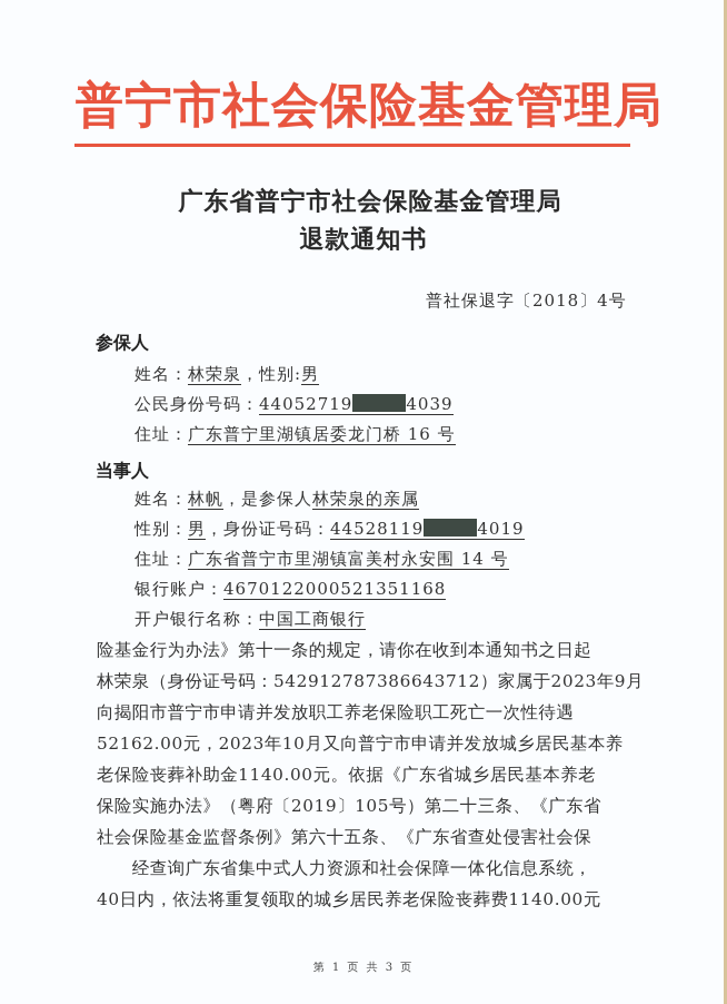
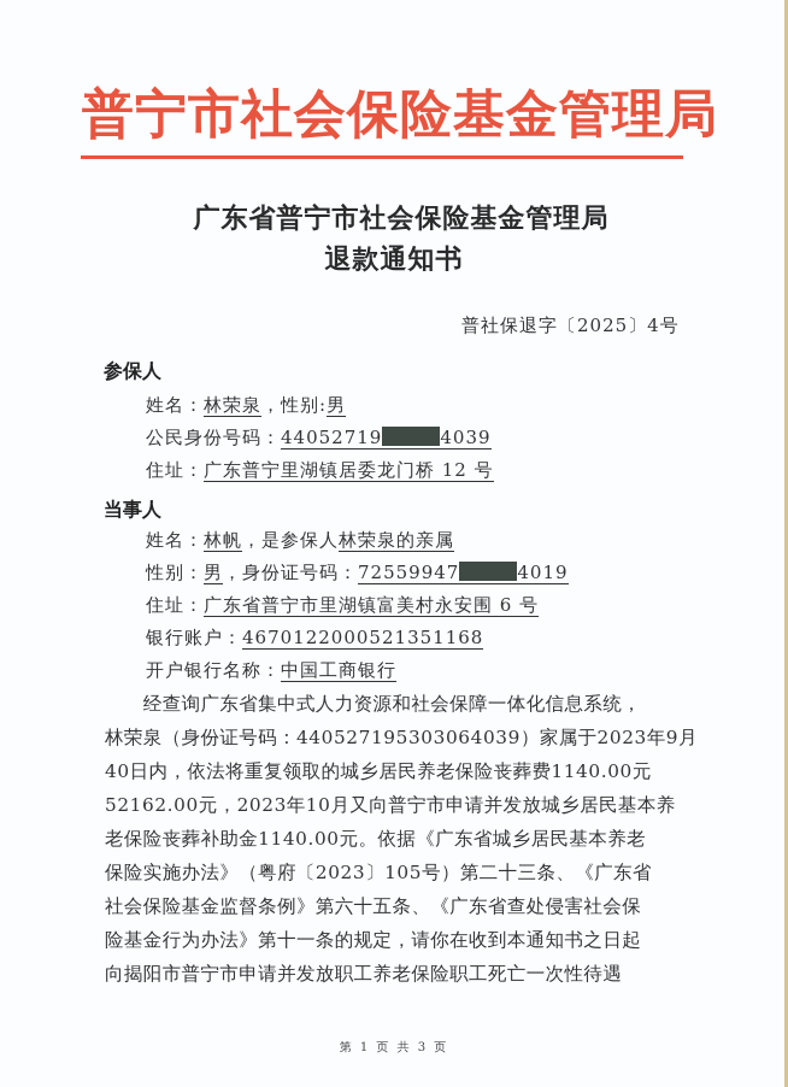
  普宁市社会保险基金管理局
  广东省普宁市社会保险基金管理局
  退款通知书
- 普社保退字〔2018〕4号
+ 普社保退字〔2025〕4号
  参保人
  姓名：林荣泉，性别:男
  公民身份号码：44052719 4039
- 住址：广东普宁里湖镇居委龙门桥 16 号
+ 住址：广东普宁里湖镇居委龙门桥 12 号
  当事人
  姓名：林帆，是参保人林荣泉的亲属
- 性别：男，身份证号码：44528119 4019
+ 性别：男，身份证号码：72559947 4019
- 住址：广东省普宁市里湖镇富美村永安围 14 号
+ 住址：广东省普宁市里湖镇富美村永安围 6 号
  银行账户：4670122000521351168
  开户银行名称：中国工商银行
- 险基金行为办法》第十一条的规定，请你在收到本通知书之日起
+ 经查询广东省集中式人力资源和社会保障一体化信息系统，
- 林荣泉（身份证号码：542912787386643712）家属于2023年9月
+ 林荣泉（身份证号码：440527195303064039）家属于2023年9月
- 向揭阳市普宁市申请并发放职工养老保险职工死亡一次性待遇
+ 40日内，依法将重复领取的城乡居民养老保险丧葬费1140.00元
  52162.00元，2023年10月又向普宁市申请并发放城乡居民基本养
  老保险丧葬补助金1140.00元。依据《广东省城乡居民基本养老
- 保险实施办法》（粤府〔2019〕105号）第二十三条、《广东省
+ 保险实施办法》（粤府〔2023〕105号）第二十三条、《广东省
  社会保险基金监督条例》第六十五条、《广东省查处侵害社会保
- 经查询广东省集中式人力资源和社会保障一体化信息系统，
+ 险基金行为办法》第十一条的规定，请你在收到本通知书之日起
- 40日内，依法将重复领取的城乡居民养老保险丧葬费1140.00元
+ 向揭阳市普宁市申请并发放职工养老保险职工死亡一次性待遇
  第 1 页 共 3 页
